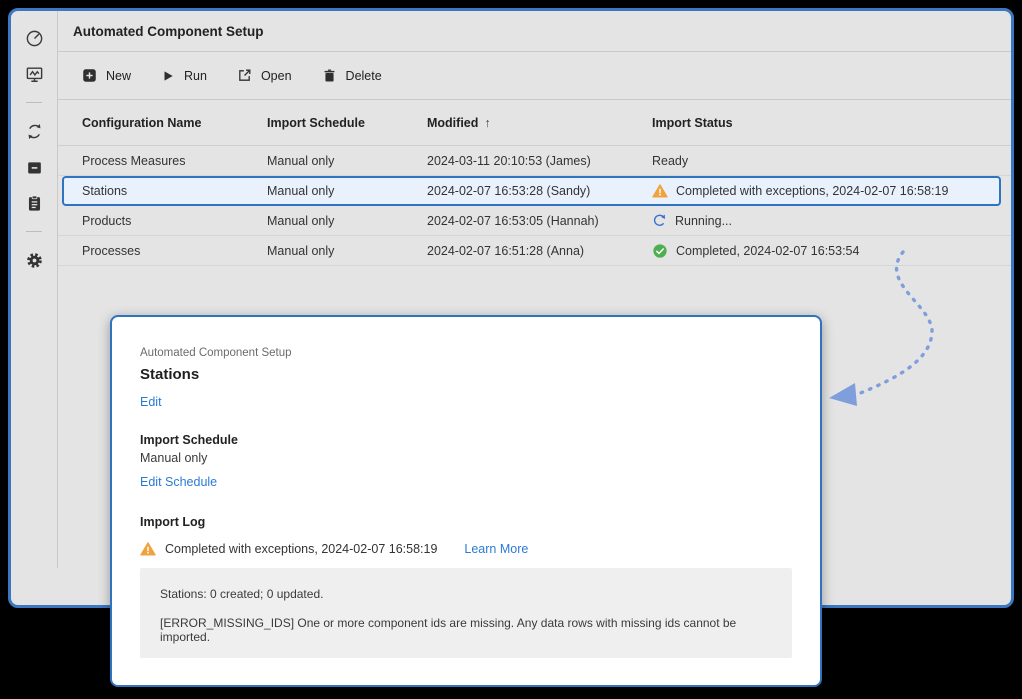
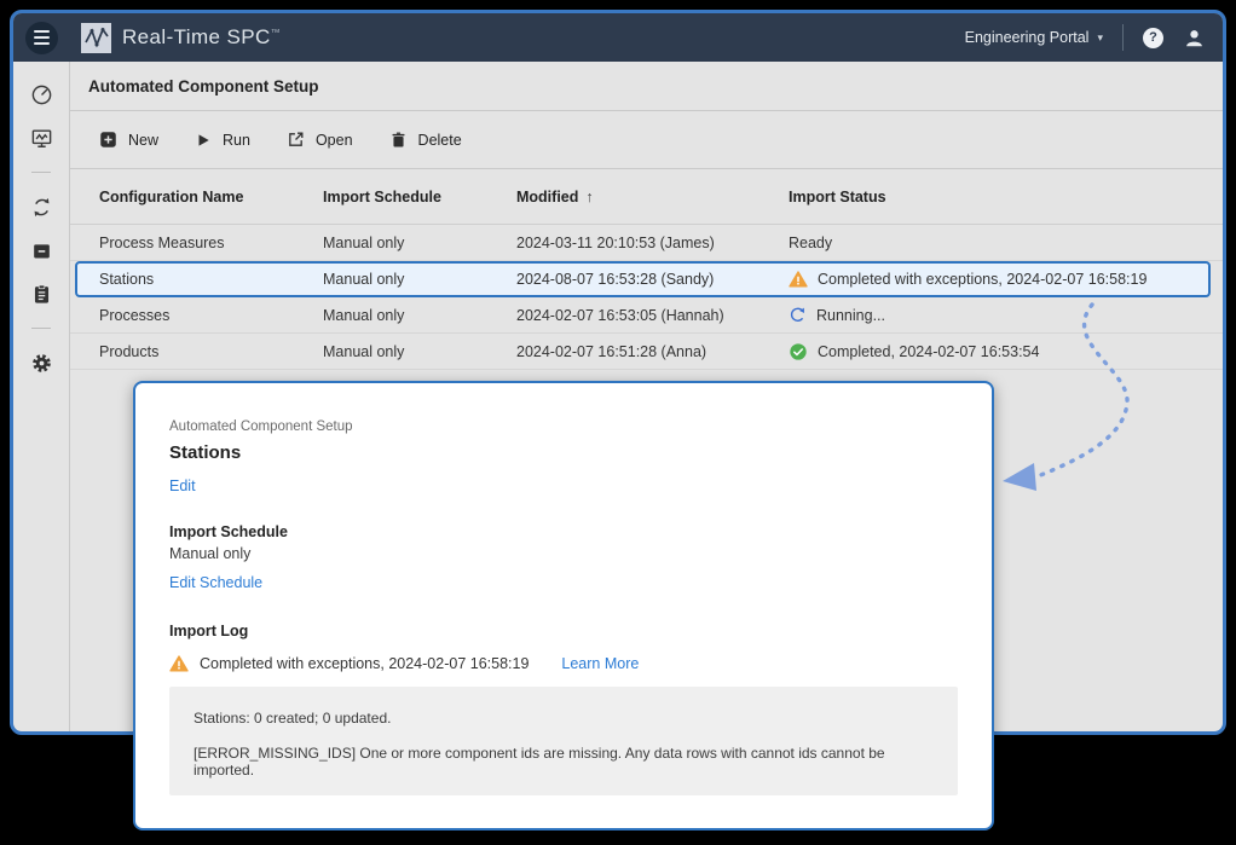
+ Real-Time SPC™
+ Engineering Portal
+ ▾
+ ?
  Automated Component Setup
  New
  Run
  Open
  Delete
  Configuration Name
  Import Schedule
  Modified ↑
  Import Status
  Process Measures
  Manual only
  2024-03-11 20:10:53 (James)
  Ready
  Stations
  Manual only
- 2024-02-07 16:53:28 (Sandy)
+ 2024-08-07 16:53:28 (Sandy)
  Completed with exceptions, 2024-02-07 16:58:19
- Products
+ Processes
  Manual only
  2024-02-07 16:53:05 (Hannah)
  Running...
- Processes
+ Products
  Manual only
  2024-02-07 16:51:28 (Anna)
  Completed, 2024-02-07 16:53:54
  Automated Component Setup
  Stations
  Edit
  Import Schedule
  Manual only
  Edit Schedule
  Import Log
  Completed with exceptions, 2024-02-07 16:58:19
  Learn More
  Stations: 0 created; 0 updated.
- [ERROR_MISSING_IDS] One or more component ids are missing. Any data rows with missing ids cannot be imported.
+ [ERROR_MISSING_IDS] One or more component ids are missing. Any data rows with cannot ids cannot be imported.
